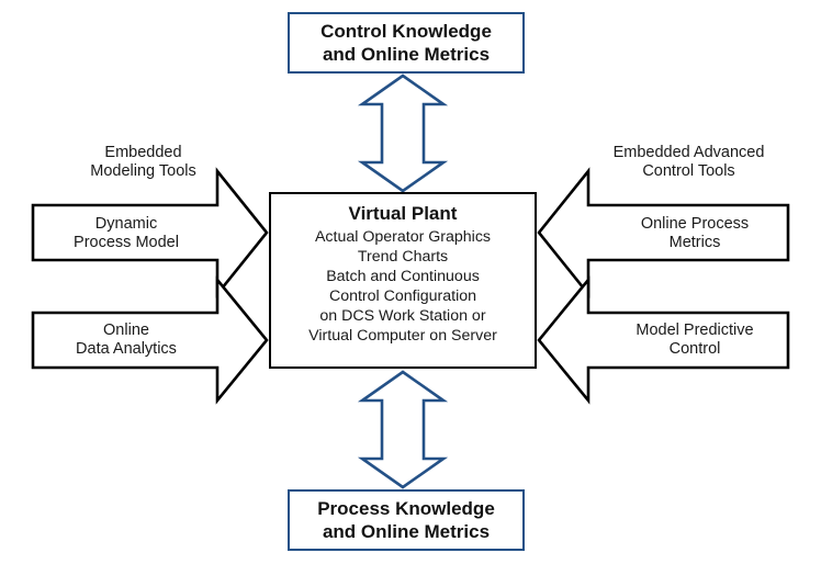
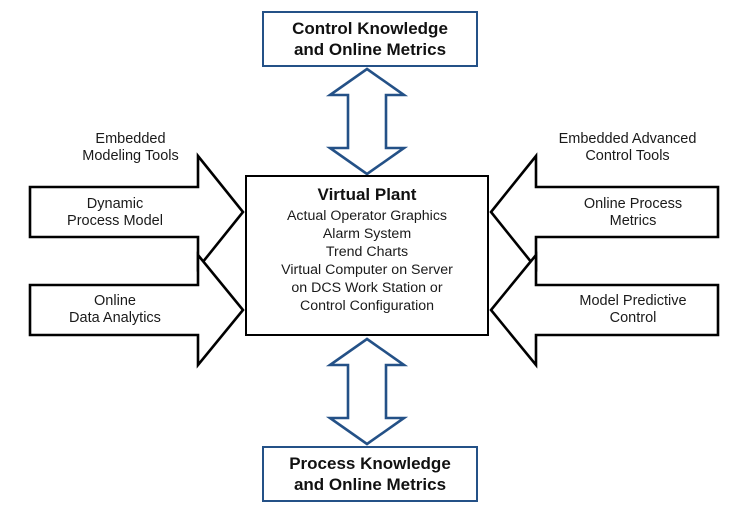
  Control Knowledge
  and Online Metrics
  Process Knowledge
  and Online Metrics
  Virtual Plant
  Actual Operator Graphics
+ Alarm System
  Trend Charts
- Batch and Continuous
- Control Configuration
+ Virtual Computer on Server
  on DCS Work Station or
- Virtual Computer on Server
+ Control Configuration
  Embedded
  Modeling Tools
  Dynamic
  Process Model
  Online
  Data Analytics
  Embedded Advanced
  Control Tools
  Online Process
  Metrics
  Model Predictive
  Control
